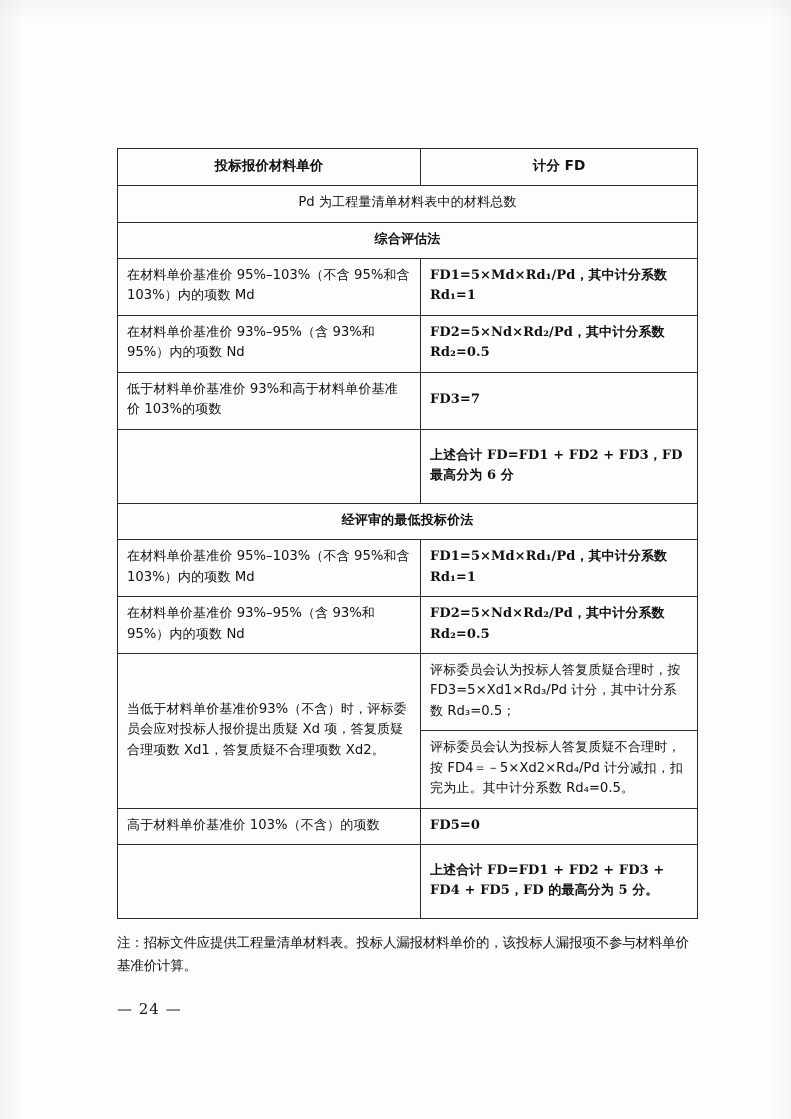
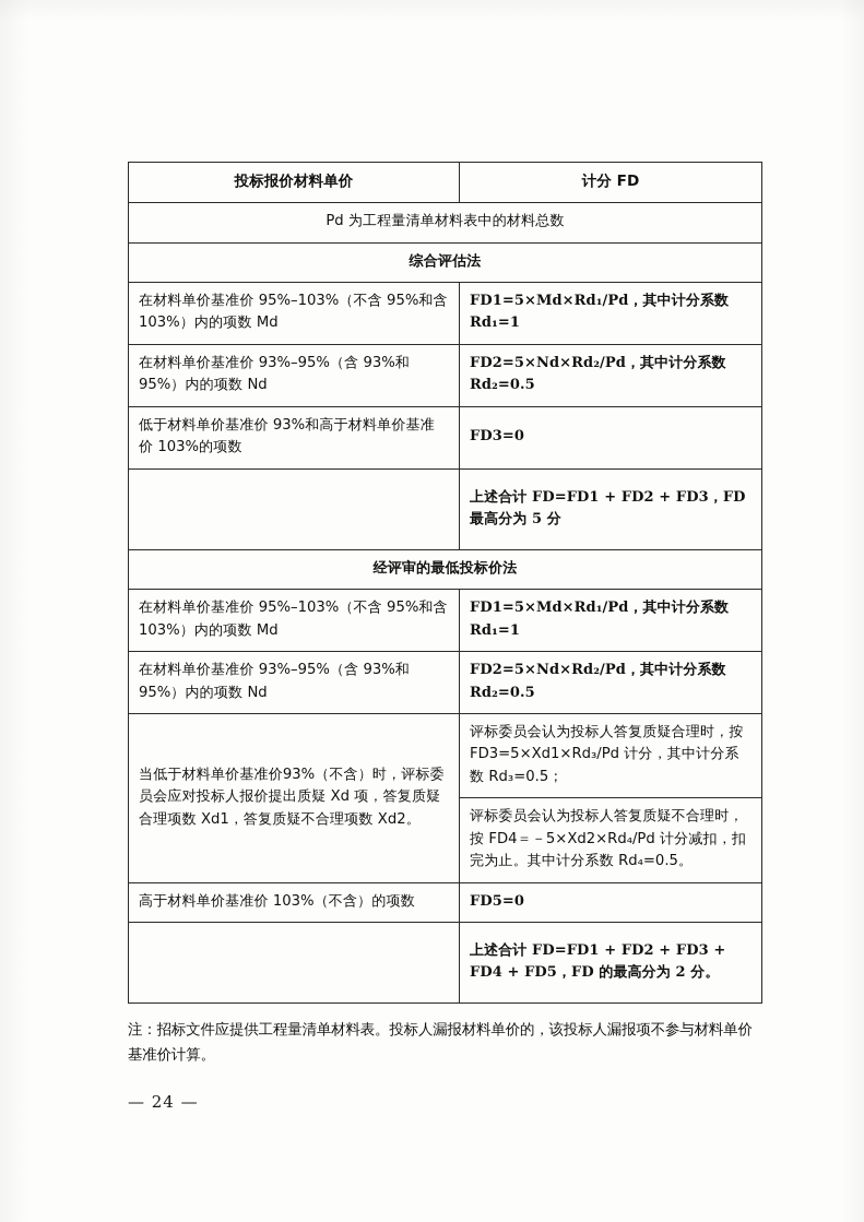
  投标报价材料单价	计分 FD
  Pd 为工程量清单材料表中的材料总数
  综合评估法
  在材料单价基准价 95%–103%（不含 95%和含 103%）内的项数 Md	FD1=5×Md×Rd₁/Pd，其中计分系数 Rd₁=1
  在材料单价基准价 93%–95%（含 93%和 95%）内的项数 Nd	FD2=5×Nd×Rd₂/Pd，其中计分系数 Rd₂=0.5
- 低于材料单价基准价 93%和高于材料单价基准价 103%的项数	FD3=7
+ 低于材料单价基准价 93%和高于材料单价基准价 103%的项数	FD3=0
- 	上述合计 FD=FD1 + FD2 + FD3，FD 最高分为 6 分
+ 	上述合计 FD=FD1 + FD2 + FD3，FD 最高分为 5 分
  经评审的最低投标价法
  在材料单价基准价 95%–103%（不含 95%和含 103%）内的项数 Md	FD1=5×Md×Rd₁/Pd，其中计分系数 Rd₁=1
  在材料单价基准价 93%–95%（含 93%和 95%）内的项数 Nd	FD2=5×Nd×Rd₂/Pd，其中计分系数 Rd₂=0.5
  当低于材料单价基准价93%（不含）时，评标委员会应对投标人报价提出质疑 Xd 项，答复质疑合理项数 Xd1，答复质疑不合理项数 Xd2。	评标委员会认为投标人答复质疑合理时，按 FD3=5×Xd1×Rd₃/Pd 计分，其中计分系数 Rd₃=0.5；
  评标委员会认为投标人答复质疑不合理时，按 FD4＝－5×Xd2×Rd₄/Pd 计分减扣，扣完为止。其中计分系数 Rd₄=0.5。
  高于材料单价基准价 103%（不含）的项数	FD5=0
- 	上述合计 FD=FD1 + FD2 + FD3 + FD4 + FD5，FD 的最高分为 5 分。
+ 	上述合计 FD=FD1 + FD2 + FD3 + FD4 + FD5，FD 的最高分为 2 分。
  注：招标文件应提供工程量清单材料表。投标人漏报材料单价的，该投标人漏报项不参与材料单价基准价计算。
  — 24 —
